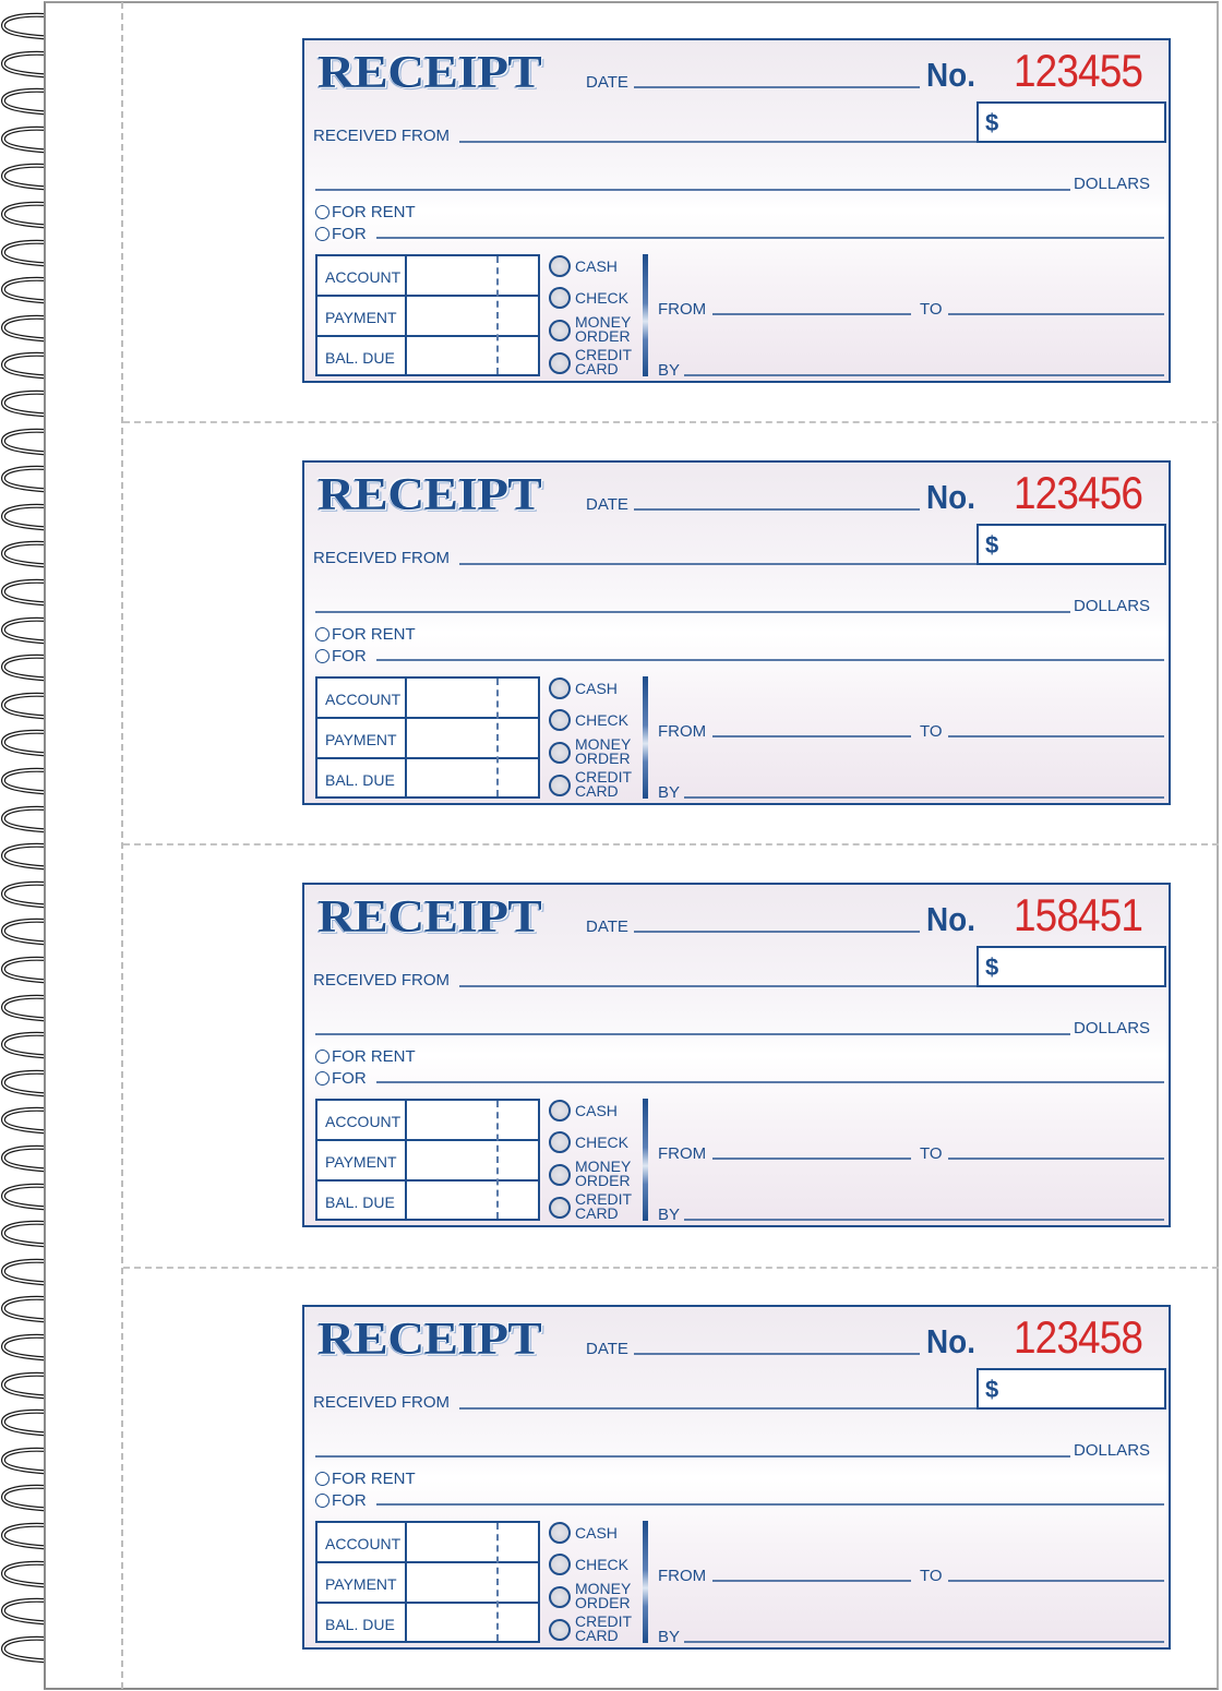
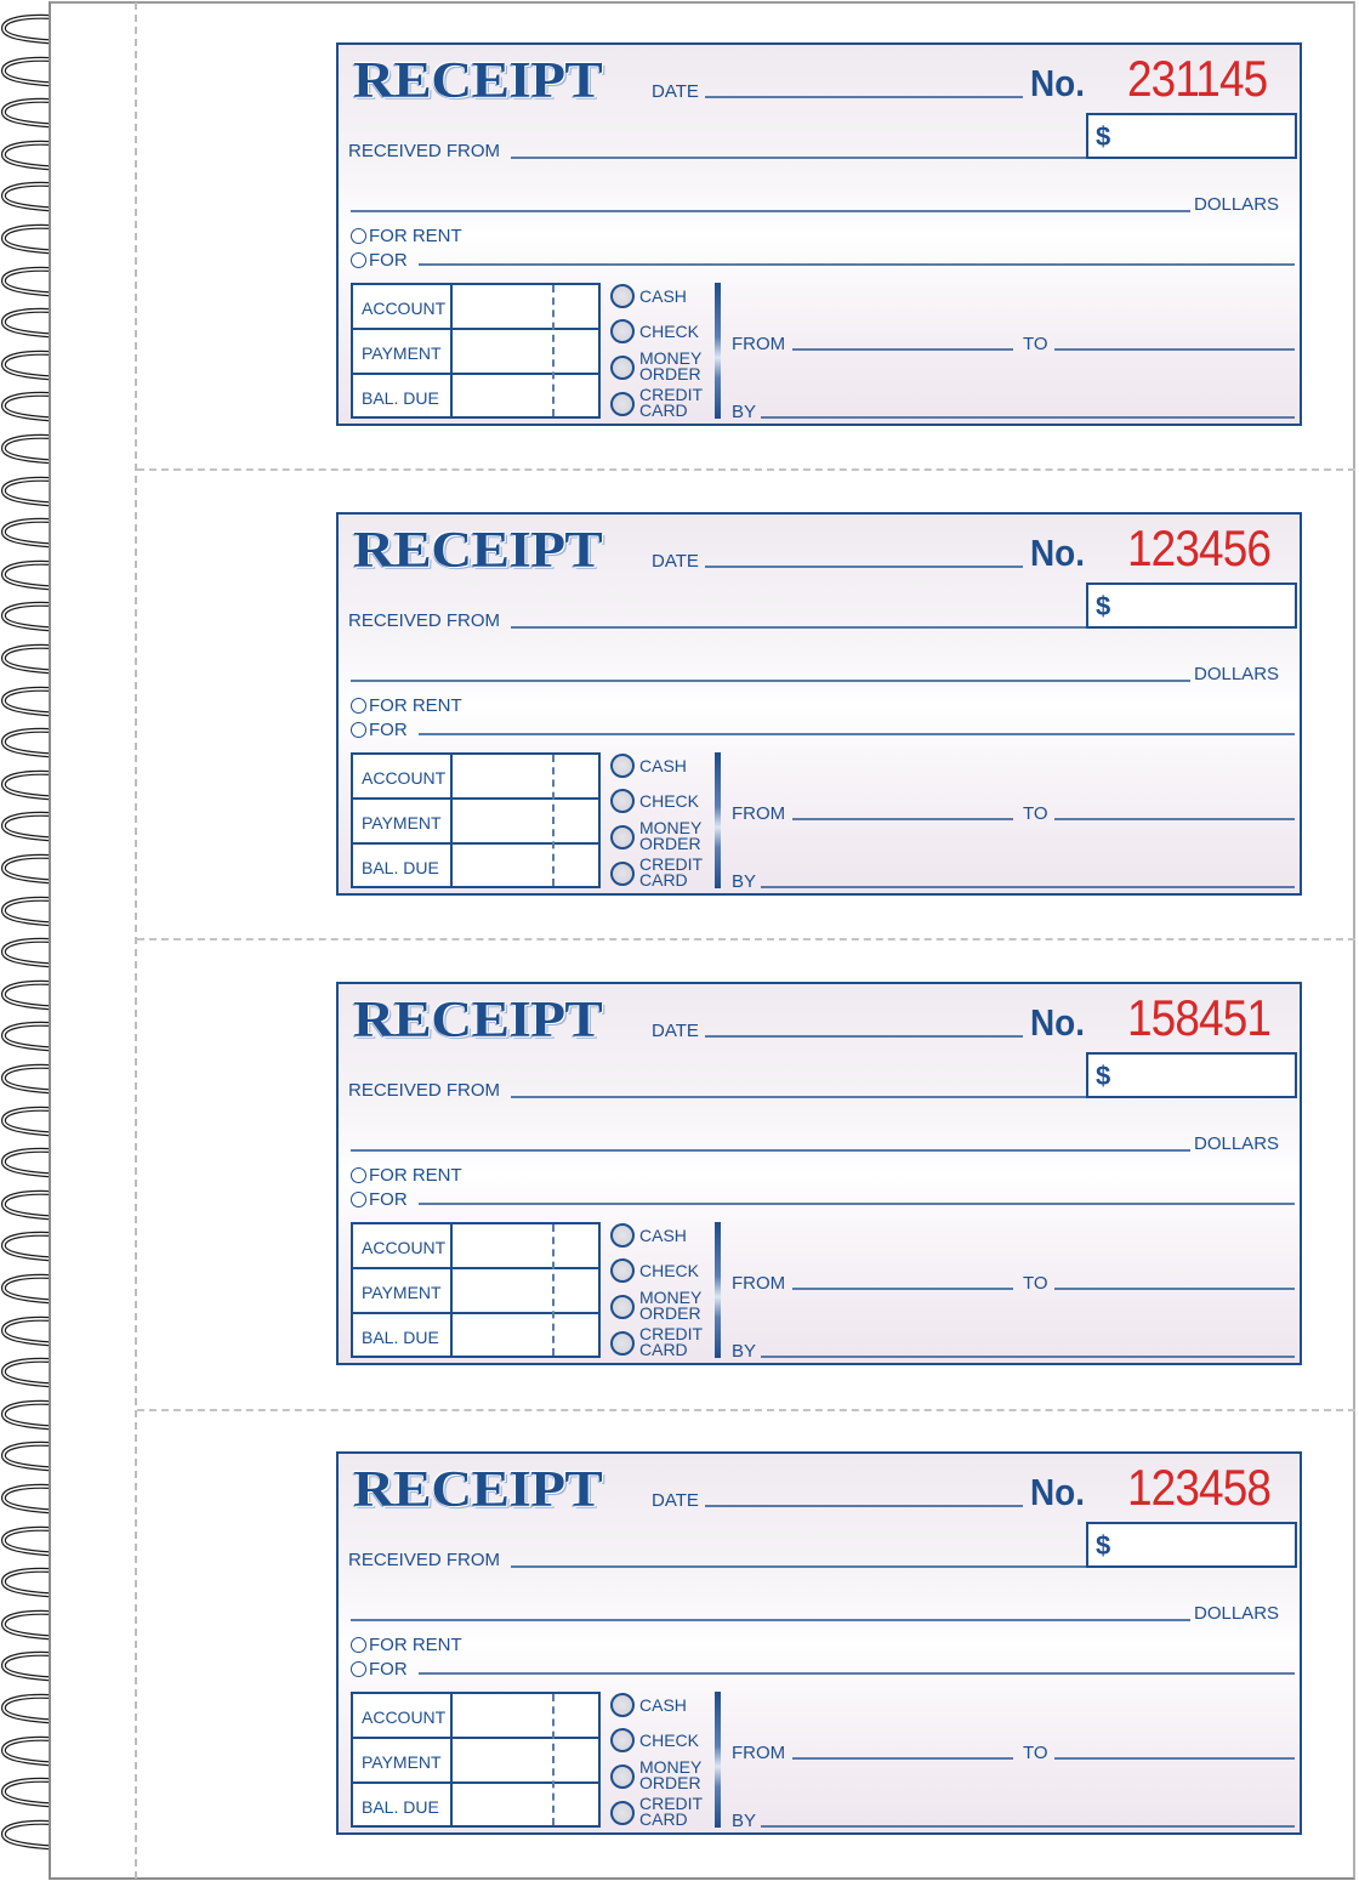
  RECEIPT
  DATE
  No.
- 123455
+ 231145
  RECEIVED FROM
  $
  DOLLARS
  FOR RENT
  FOR
  ACCOUNT
  PAYMENT
  BAL. DUE
  CASH
  CHECK
  MONEY ORDER
  CREDIT CARD
  FROM
  TO
  BY
  RECEIPT
  DATE
  No.
  123456
  RECEIVED FROM
  $
  DOLLARS
  FOR RENT
  FOR
  ACCOUNT
  PAYMENT
  BAL. DUE
  CASH
  CHECK
  MONEY ORDER
  CREDIT CARD
  FROM
  TO
  BY
  RECEIPT
  DATE
  No.
  158451
  RECEIVED FROM
  $
  DOLLARS
  FOR RENT
  FOR
  ACCOUNT
  PAYMENT
  BAL. DUE
  CASH
  CHECK
  MONEY ORDER
  CREDIT CARD
  FROM
  TO
  BY
  RECEIPT
  DATE
  No.
  123458
  RECEIVED FROM
  $
  DOLLARS
  FOR RENT
  FOR
  ACCOUNT
  PAYMENT
  BAL. DUE
  CASH
  CHECK
  MONEY ORDER
  CREDIT CARD
  FROM
  TO
  BY
